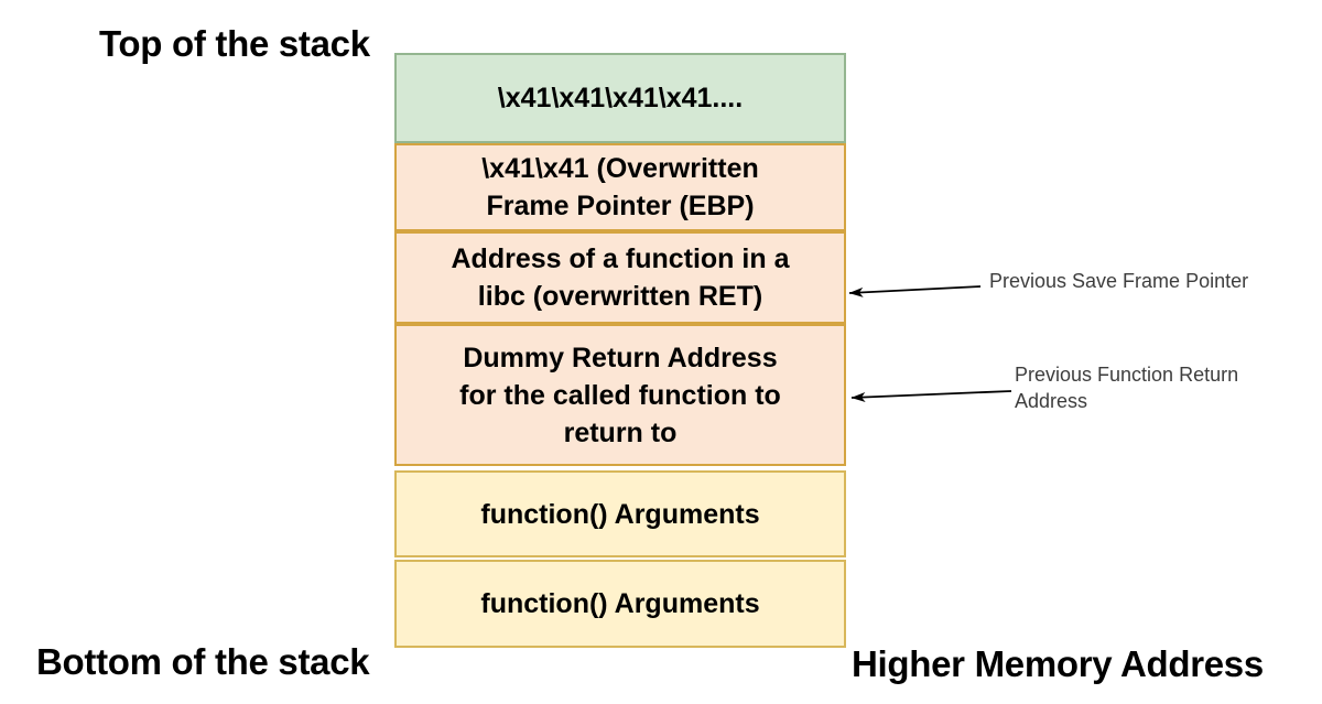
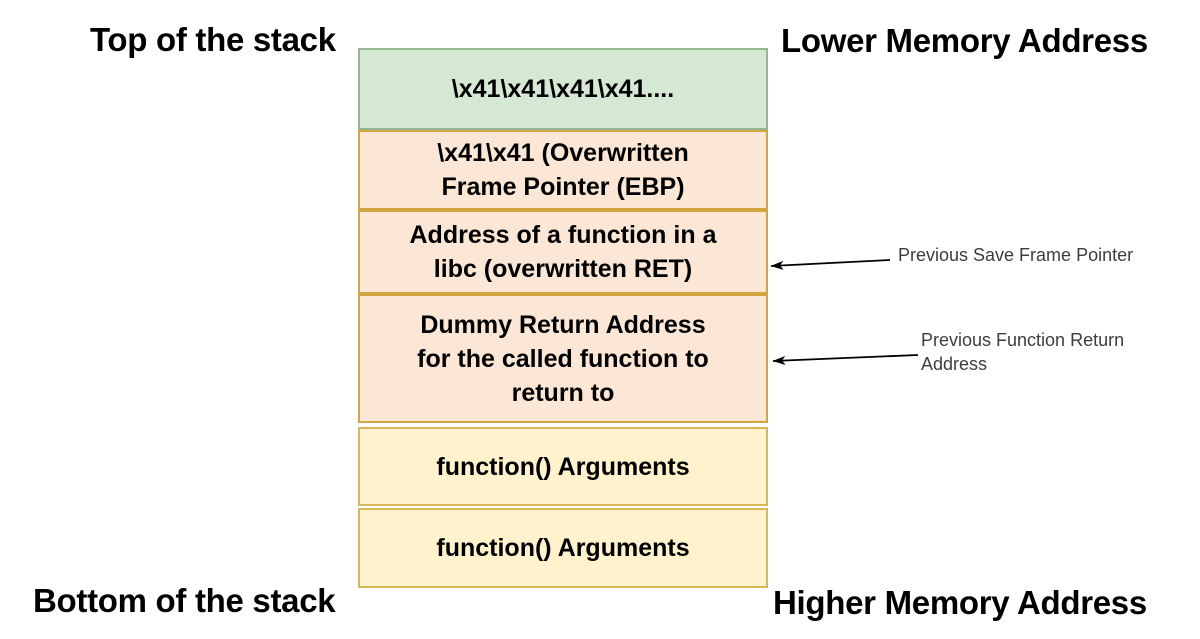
  Top of the stack
+ Lower Memory Address
  Bottom of the stack
  Higher Memory Address
  \x41\x41\x41\x41....
  \x41\x41 (Overwritten
  Frame Pointer (EBP)
  Address of a function in a
  libc (overwritten RET)
  Dummy Return Address
  for the called function to
  return to
  function() Arguments
  function() Arguments
  Previous Save Frame Pointer
  Previous Function Return
  Address
